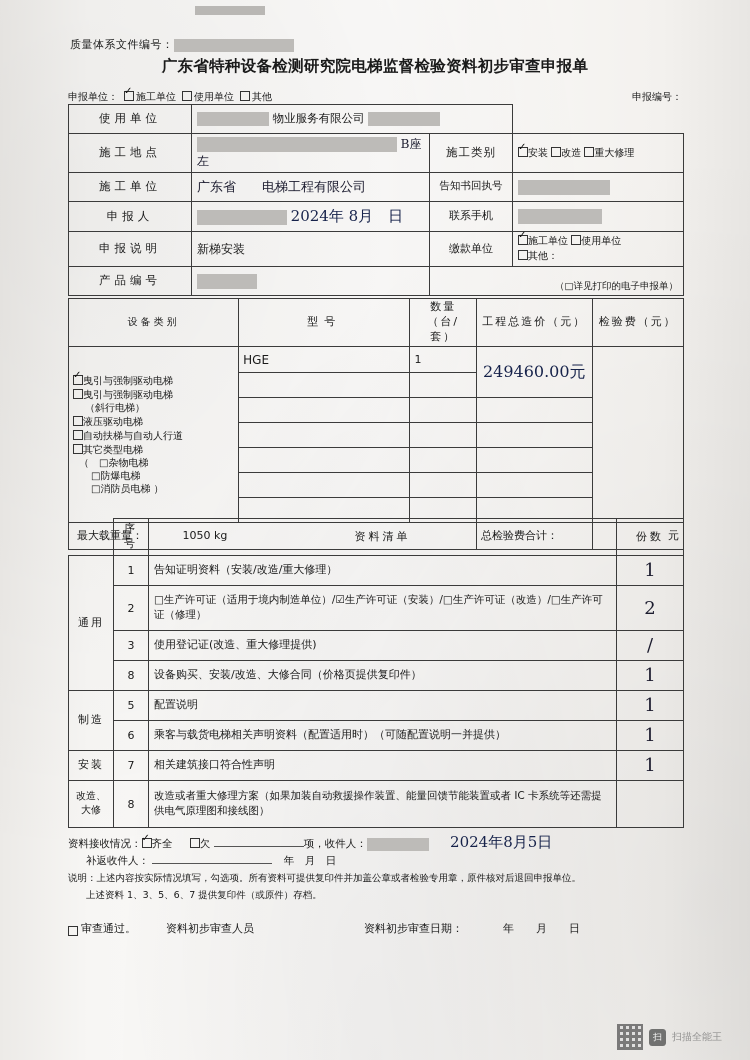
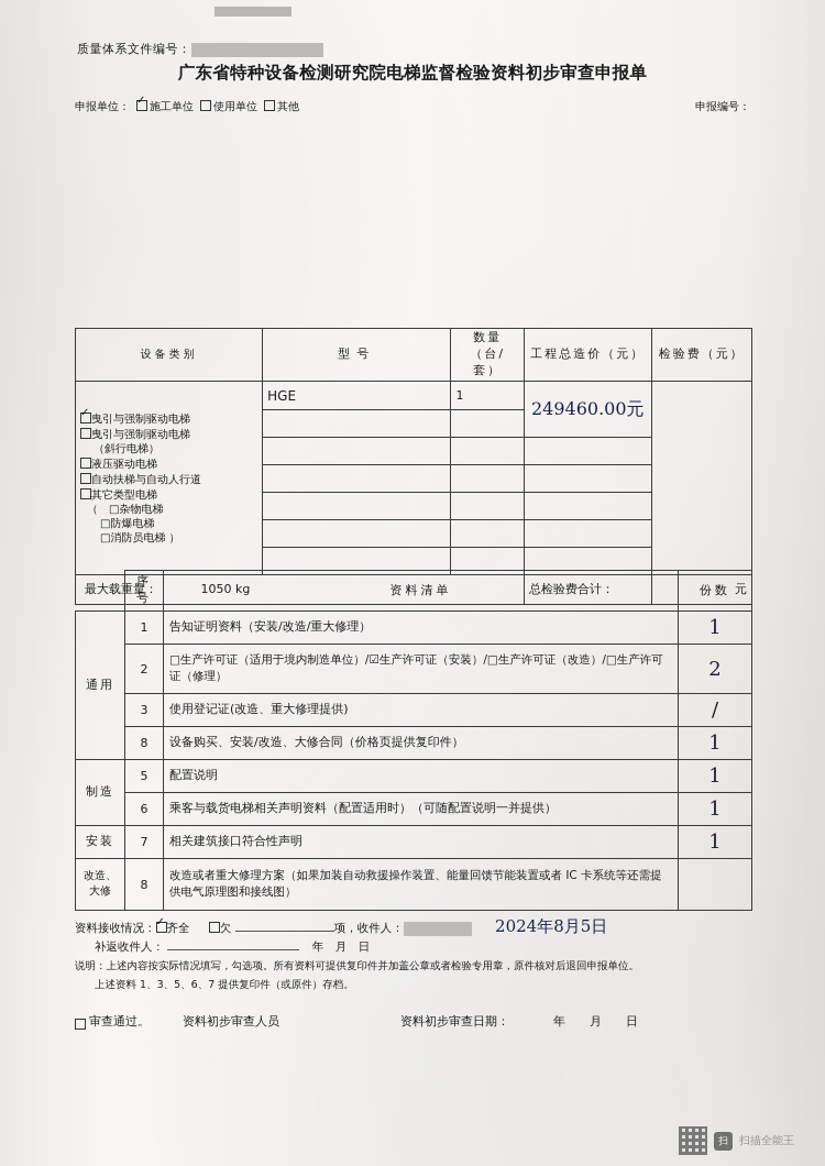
  质量体系文件编号：
  广东省特种设备检测研究院电梯监督检验资料初步审查申报单
  申报单位： 施工单位 使用单位 其他
  申报编号：
- 使用单位	物业服务有限公司
- 施工地点	B座左	施工类别	安装 改造 重大修理
- 施工单位	广东省 电梯工程有限公司	告知书回执号
- 申报人	2024年 8月 日	联系手机
- 申报说明	新梯安装	缴款单位	施工单位 使用单位 其他：
- 产品编号		（□详见打印的电子申报单）
  设备类别	型号	数量（台/套）	工程总造价（元）	检验费（元）
  曳引与强制驱动电梯 曳引与强制驱动电梯 （斜行电梯） 液压驱动电梯 自动扶梯与自动人行道 其它类型电梯 （ □杂物电梯 □防爆电梯 □消防员电梯 ）	HGE	1	249460.00元
  最大载重量： 1050 kg	总检验费合计：	元
  	序号	资料清单	份数
  通用	1	告知证明资料（安装/改造/重大修理）	1
  2	□生产许可证（适用于境内制造单位）/☑生产许可证（安装）/□生产许可证（改造）/□生产许可证（修理）	2
  3	使用登记证(改造、重大修理提供)	/
  8	设备购买、安装/改造、大修合同（价格页提供复印件）	1
  制造	5	配置说明	1
  6	乘客与载货电梯相关声明资料（配置适用时）（可随配置说明一并提供）	1
  安装	7	相关建筑接口符合性声明	1
  改造、大修	8	改造或者重大修理方案（如果加装自动救援操作装置、能量回馈节能装置或者 IC 卡系统等还需提供电气原理图和接线图）
  资料接收情况： 齐全 欠 项，收件人： 2024年8月5日
  补返收件人： 年 月 日
  说明：上述内容按实际情况填写，勾选项。所有资料可提供复印件并加盖公章或者检验专用章，原件核对后退回申报单位。
  上述资料 1、3、5、6、7 提供复印件（或原件）存档。
  审查通过。
  资料初步审查人员
  资料初步审查日期：
  年 月 日
  扫
  扫描全能王
